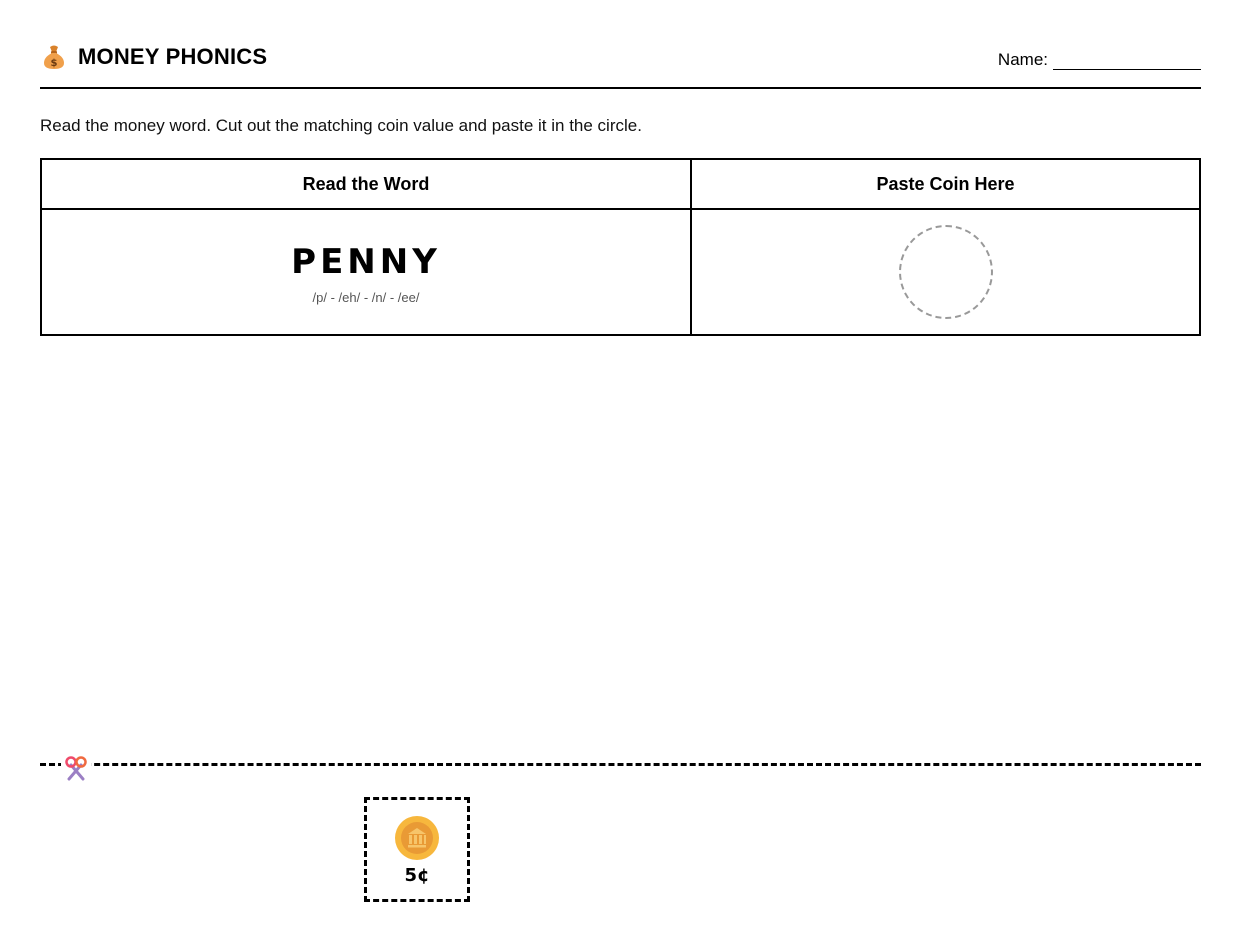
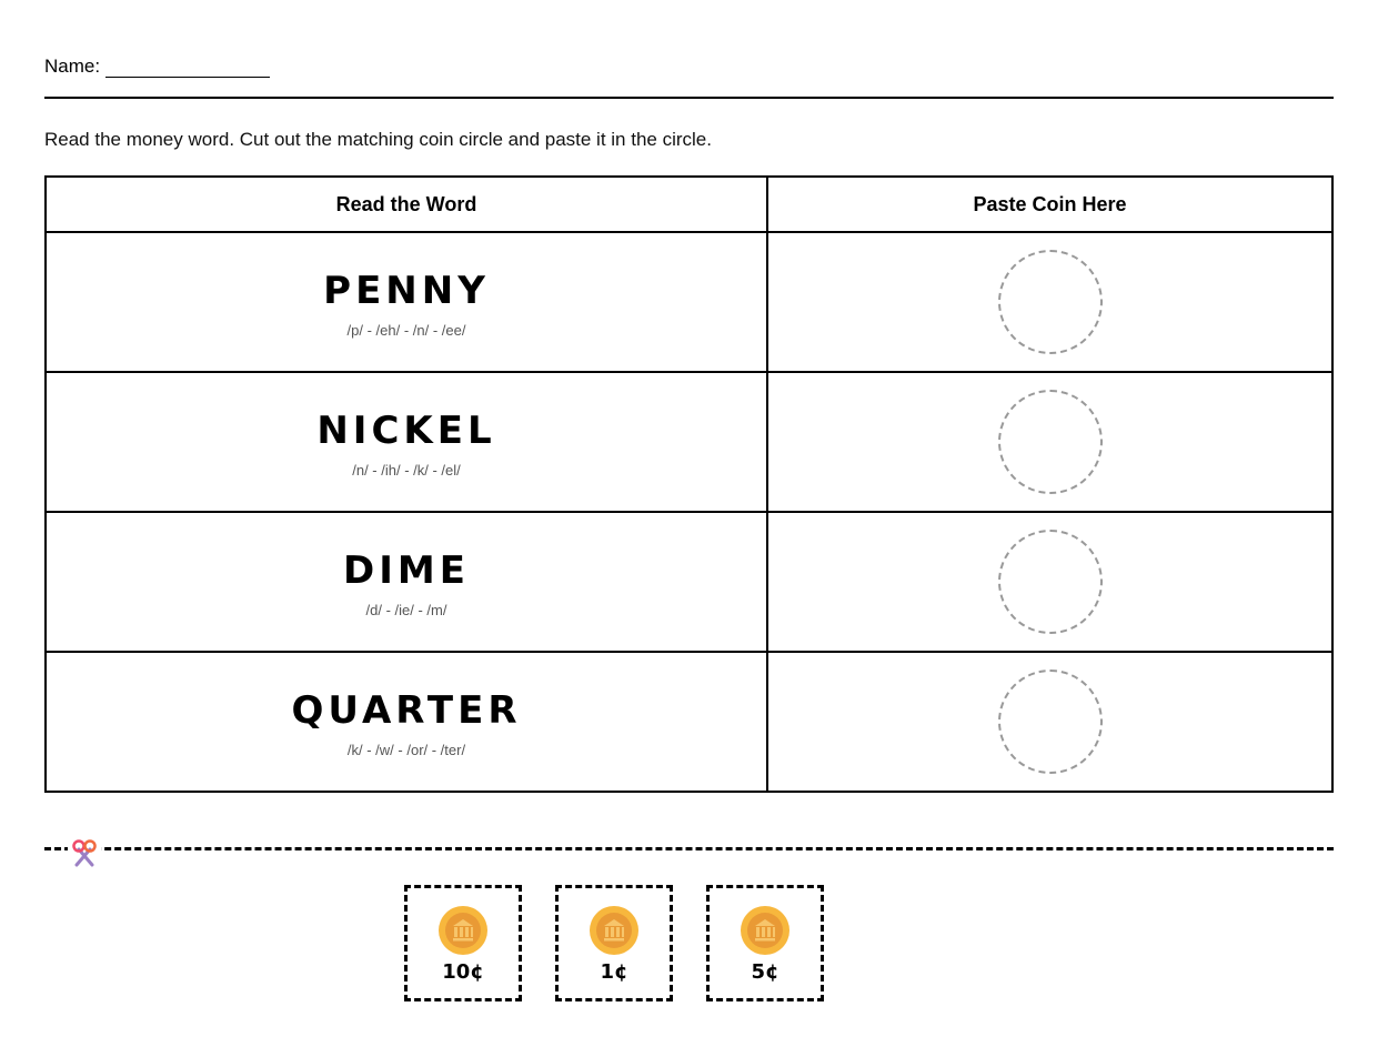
- $
- MONEY PHONICS
  Name:
- Read the money word. Cut out the matching coin value and paste it in the circle.
+ Read the money word. Cut out the matching coin circle and paste it in the circle.
  Read the Word	Paste Coin Here
  PENNY /p/ - /eh/ - /n/ - /ee/
+ NICKEL /n/ - /ih/ - /k/ - /el/
+ DIME /d/ - /ie/ - /m/
+ QUARTER /k/ - /w/ - /or/ - /ter/
+ 10¢
+ 1¢
  5¢
